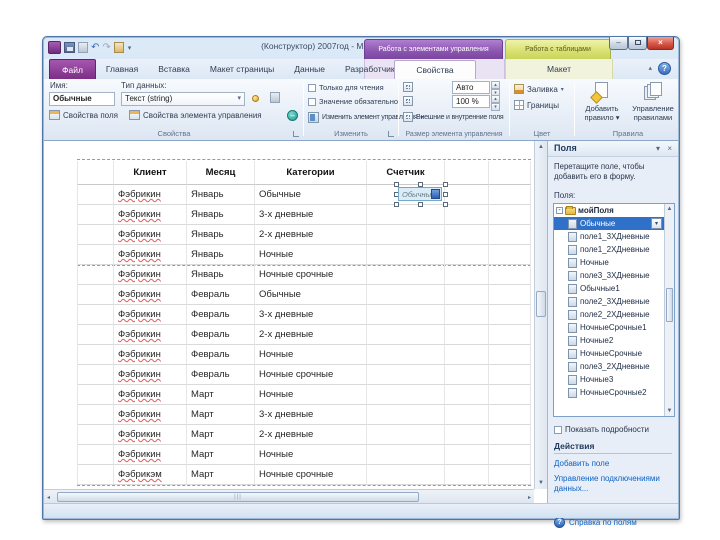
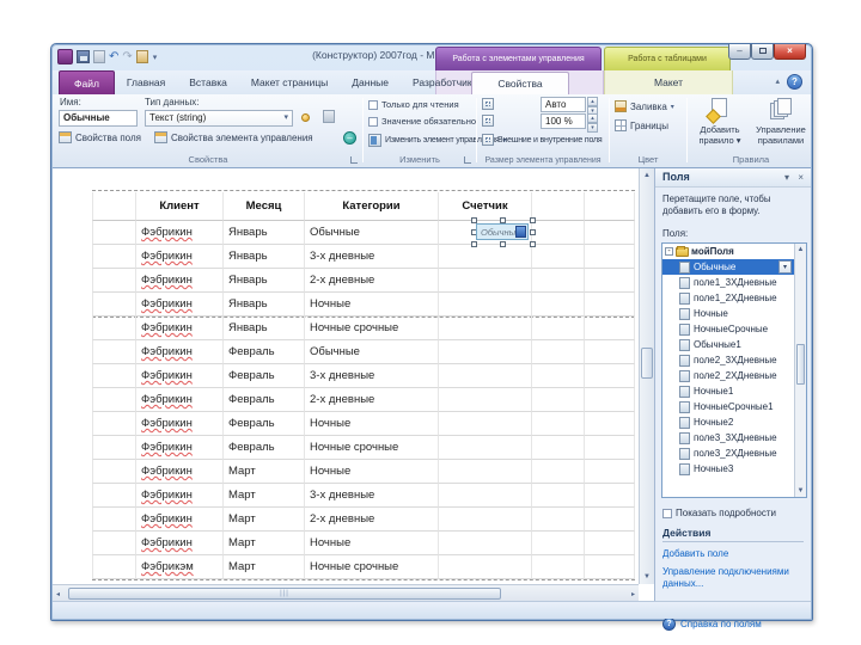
  ↶
  ↷
  –
  ×
  Файл
  Главная
  Вставка
  Макет страницы
  Данные
  Разработчик
  Свойства
  Макет
  ?
  Имя:
  Тип данных:
  Обычные
  Текст (string)
  Свойства поля
  Свойства элемента управления
  –
  Свойства
  Только для чтения
  Значение обязательно
  Изменить
  Авто
  100 %
  Заливка
  Границы
  Цвет
  Добавить
  правило ▾
  Управление
  правилами
  Правила
  Клиент
  Месяц
  Категории
  Счетчик
  Фэбрикин
  Январь
  Обычные
  Фэбрикин
  Январь
  3-х дневные
  Фэбрикин
  Январь
  2-х дневные
  Фэбрикин
  Январь
  Ночные
  Фэбрикин
  Январь
  Ночные срочные
  Фэбрикин
  Февраль
  Обычные
  Фэбрикин
  Февраль
  3-х дневные
  Фэбрикин
  Февраль
  2-х дневные
  Фэбрикин
  Февраль
  Ночные
  Фэбрикин
  Февраль
  Ночные срочные
  Фэбрикин
  Март
  Ночные
  Фэбрикин
  Март
  3-х дневные
  Фэбрикин
  Март
  2-х дневные
  Фэбрикин
  Март
  Ночные
  Фэбрикэм
  Март
  Ночные срочные
  Обычны
  Поля
  ▾
  ×
  Перетащите поле, чтобы добавить его в форму.
  Поля:
  мойПоля
  Обычные
  поле1_3ХДневные
  поле1_2ХДневные
  Ночные
- поле3_3ХДневные
+ НочныеСрочные
  Обычные1
  поле2_3ХДневные
  поле2_2ХДневные
+ Ночные1
  НочныеСрочные1
  Ночные2
- НочныеСрочные
+ поле3_3ХДневные
  поле3_2ХДневные
  Ночные3
- НочныеСрочные2
  Показать подробности
  Действия
  Добавить поле
  Управление подключениями данных...
  Справка по полям
